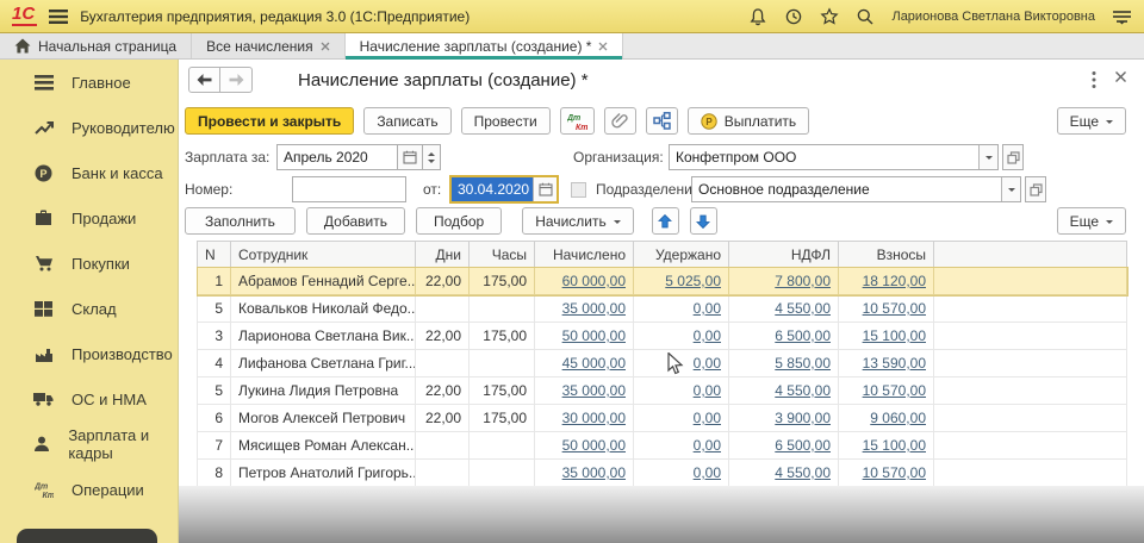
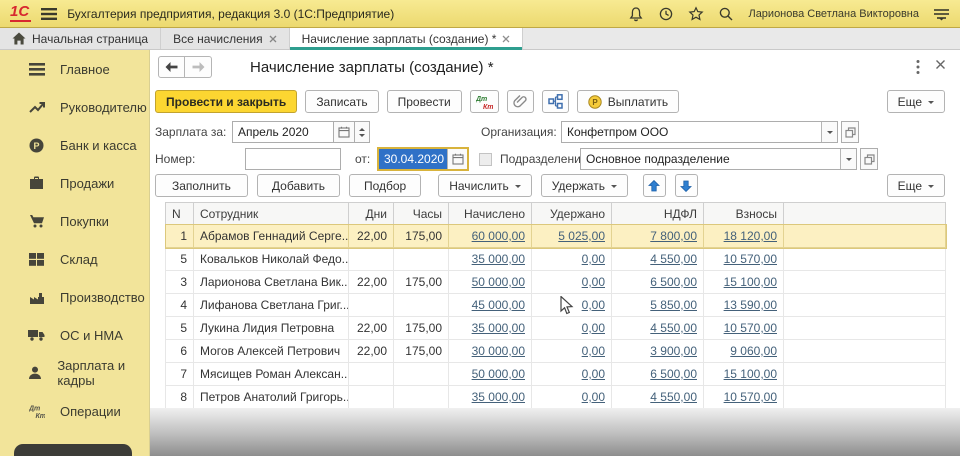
  1С
  Бухгалтерия предприятия, редакция 3.0 (1С:Предприятие)
  Ларионова Светлана Викторовна
  Начальная страница
  Все начисления
  Начисление зарплаты (создание) *
  Главное
  Руководителю
  Р
  Банк и касса
  Продажи
  Покупки
  Склад
  Производство
  ОС и НМА
  Зарплата и кадры
  Операции
  Начисление зарплаты (создание) *
  Провести и закрыть
  Записать
  Провести
  Р
  Выплатить
  Еще
  Зарплата за:
  Апрель 2020
  Организация:
  Конфетпром ООО
  Номер:
  от:
  30.04.2020
  Подразделени
  Основное подразделение
  Заполнить
  Добавить
  Подбор
  Начислить
+ Удержать
  Еще
  N	Сотрудник	Дни	Часы	Начислено	Удержано	НДФЛ	Взносы
  1	Абрамов Геннадий Серге..	22,00	175,00	60 000,00	5 025,00	7 800,00	18 120,00
  5	Ковальков Николай Федо..			35 000,00	0,00	4 550,00	10 570,00
  3	Ларионова Светлана Вик..	22,00	175,00	50 000,00	0,00	6 500,00	15 100,00
  4	Лифанова Светлана Григ...			45 000,00	0,00	5 850,00	13 590,00
  5	Лукина Лидия Петровна	22,00	175,00	35 000,00	0,00	4 550,00	10 570,00
  6	Могов Алексей Петрович	22,00	175,00	30 000,00	0,00	3 900,00	9 060,00
  7	Мясищев Роман Алексан..			50 000,00	0,00	6 500,00	15 100,00
  8	Петров Анатолий Григорь..			35 000,00	0,00	4 550,00	10 570,00
